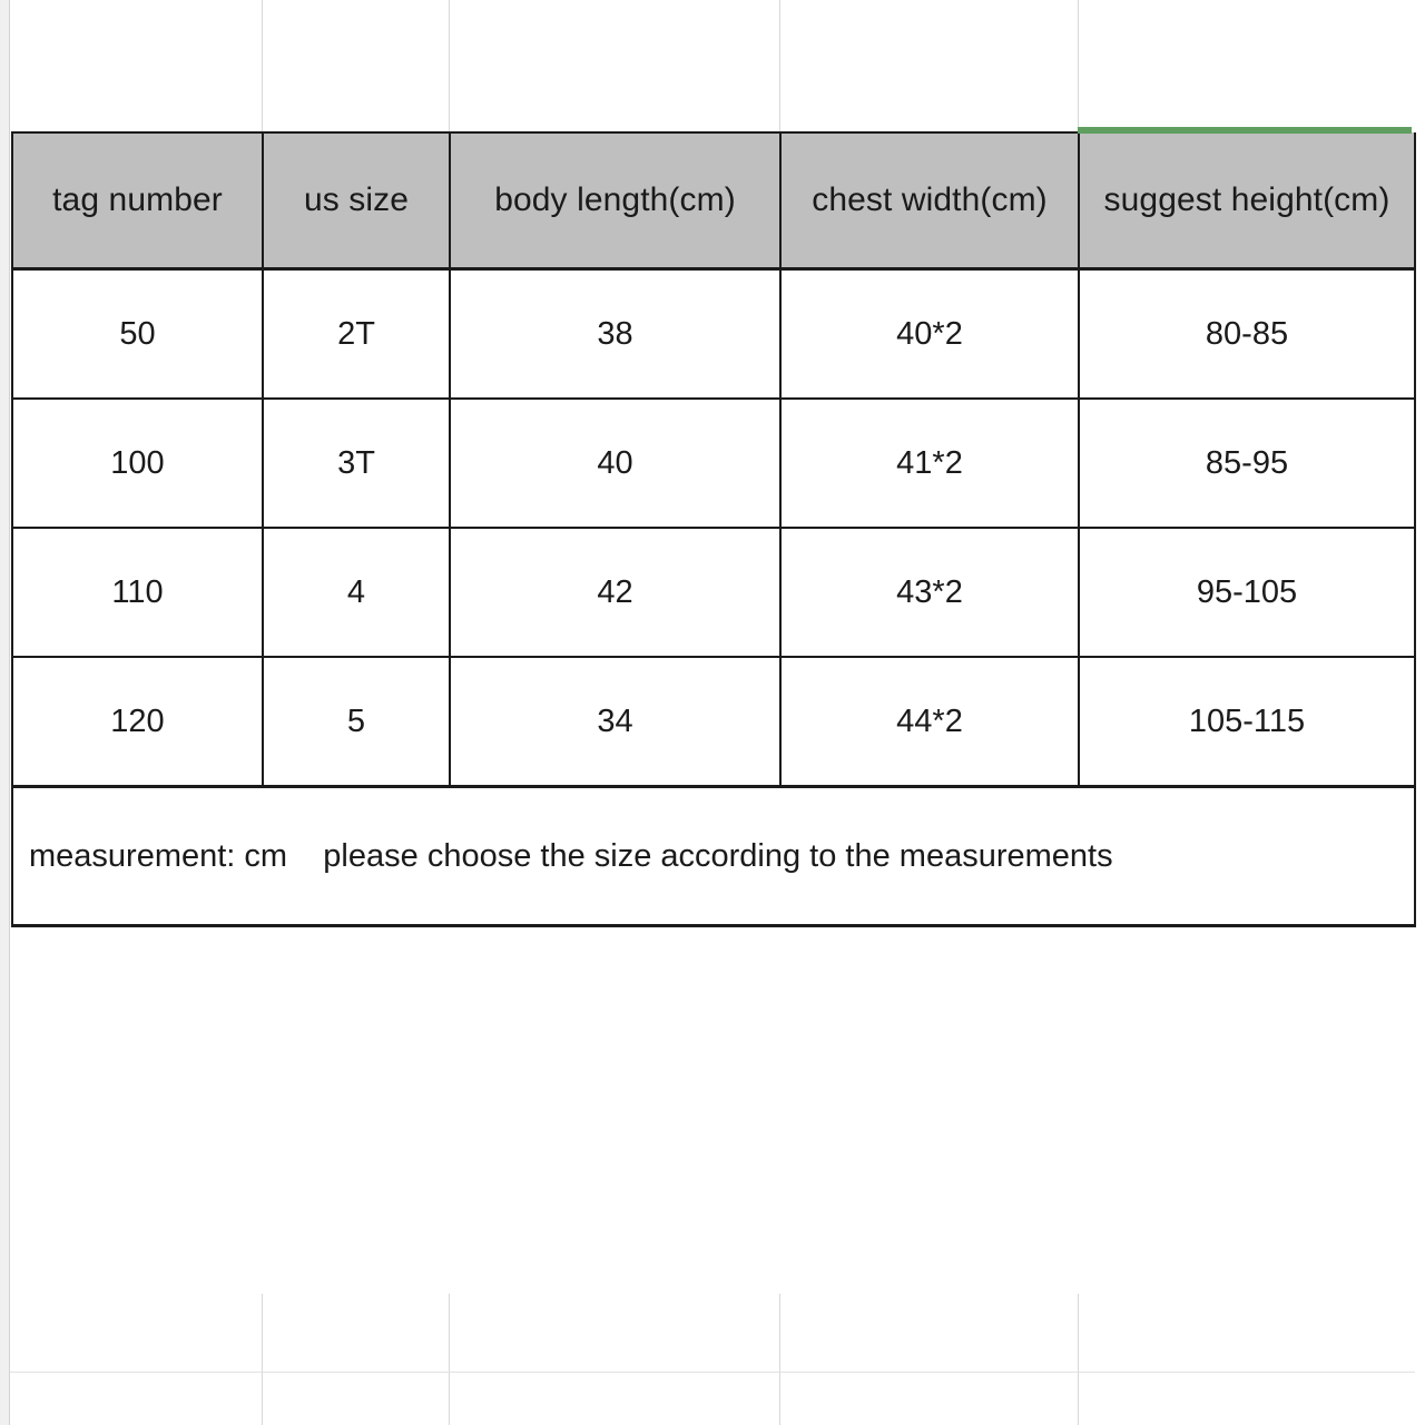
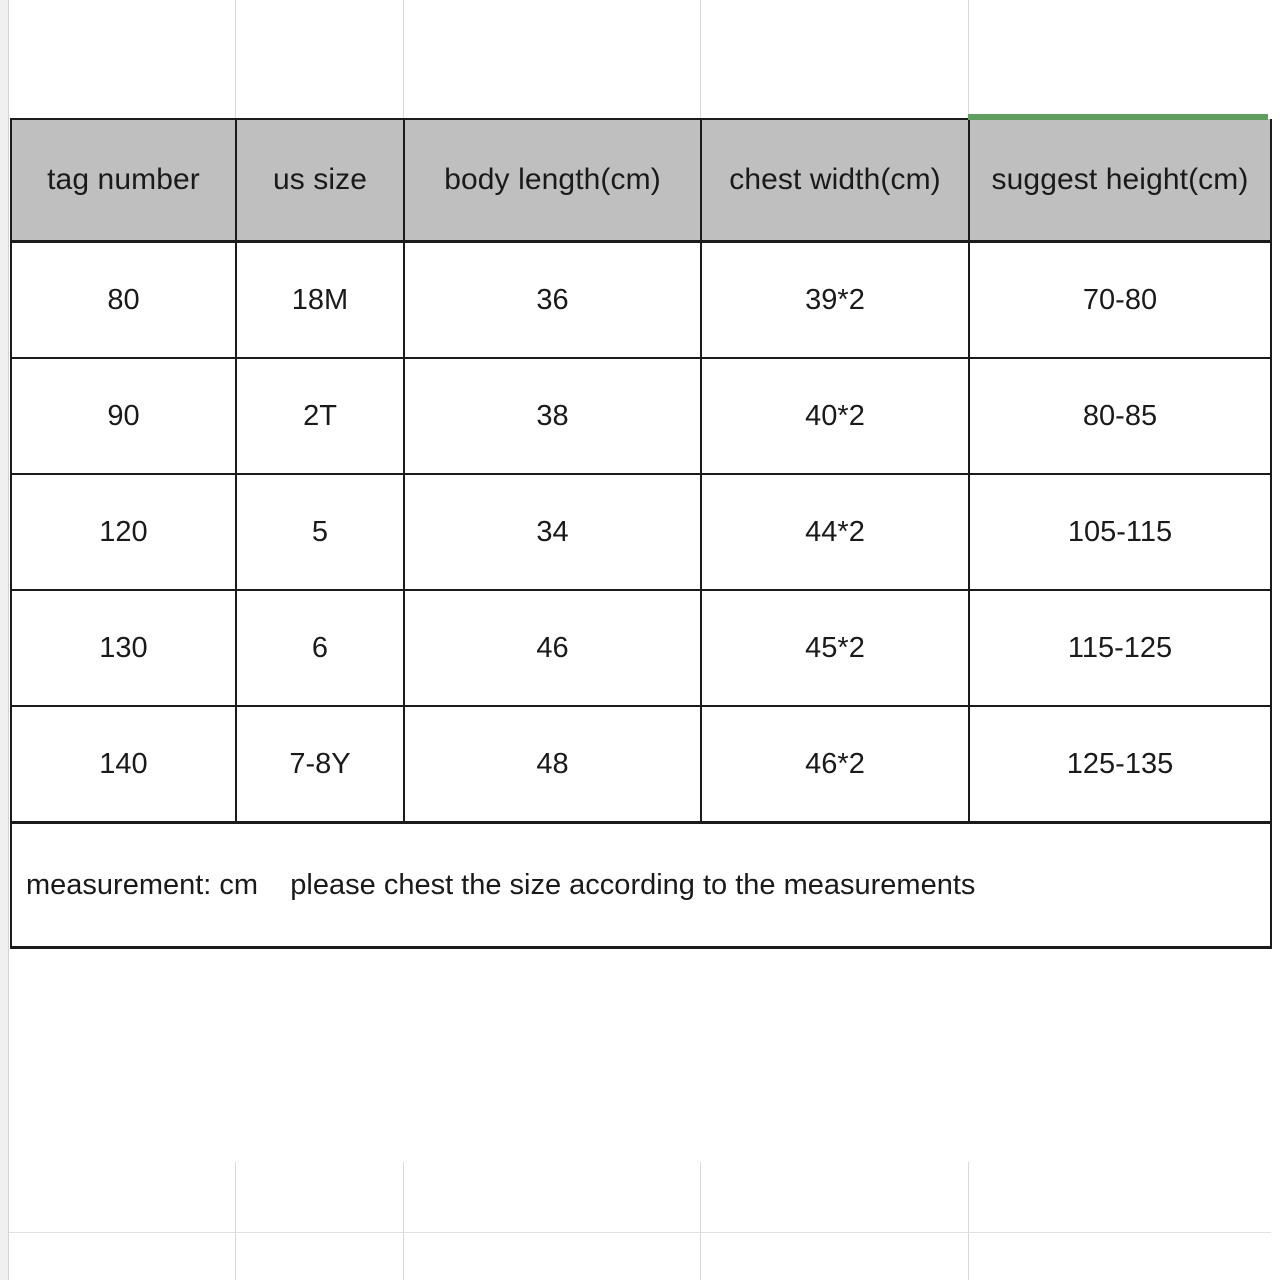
  tag number	us size	body length(cm)	chest width(cm)	suggest height(cm)
+ 80	18M	36	39*2	70-80
- 50	2T	38	40*2	80-85
+ 90	2T	38	40*2	80-85
- 100	3T	40	41*2	85-95
- 110	4	42	43*2	95-105
  120	5	34	44*2	105-115
+ 130	6	46	45*2	115-125
+ 140	7-8Y	48	46*2	125-135
- measurement: cm please choose the size according to the measurements
+ measurement: cm please chest the size according to the measurements
